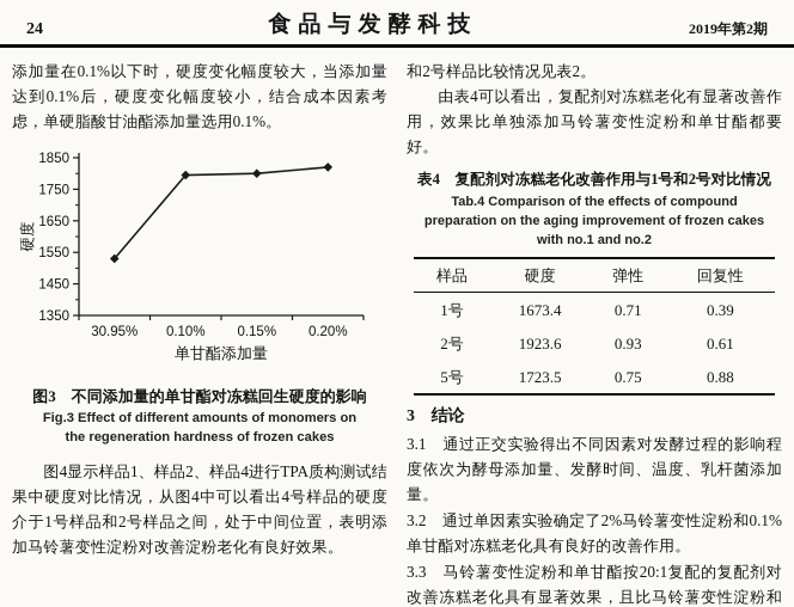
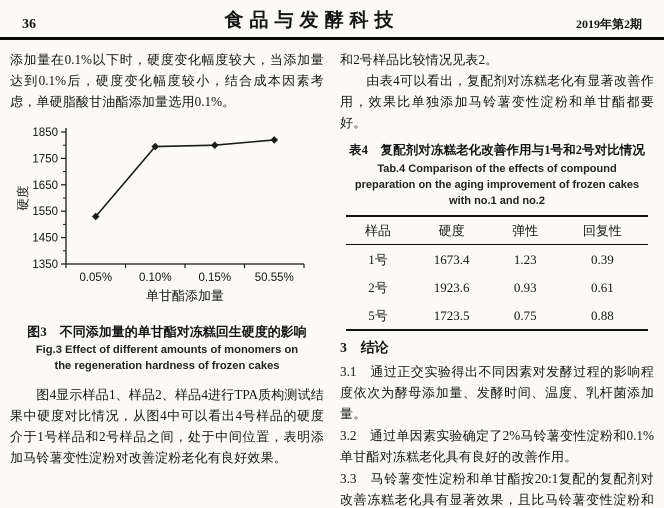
- 24
+ 36
  食品与发酵科技
  2019年第2期
  添加量在0.1%以下时，硬度变化幅度较大，当添加量达到0.1%后，硬度变化幅度较小，结合成本因素考虑，单硬脂酸甘油酯添加量选用0.1%。
  1350
  1450
  1550
  1650
  1750
  1850
- 30.95%
+ 0.05%
  0.10%
  0.15%
- 0.20%
+ 50.55%
  单甘酯添加量
  图3 不同添加量的单甘酯对冻糕回生硬度的影响
  Fig.3 Effect of different amounts of monomers on the regeneration hardness of frozen cakes
  图4显示样品1、样品2、样品4进行TPA质构测试结果中硬度对比情况，从图4中可以看出4号样品的硬度介于1号样品和2号样品之间，处于中间位置，表明添加马铃薯变性淀粉对改善淀粉老化有良好效果。
  和2号样品比较情况见表2。
  由表4可以看出，复配剂对冻糕老化有显著改善作用，效果比单独添加马铃薯变性淀粉和单甘酯都要好。
  表4 复配剂对冻糕老化改善作用与1号和2号对比情况
  Tab.4 Comparison of the effects of compound preparation on the aging improvement of frozen cakes with no.1 and no.2
  样品	硬度	弹性	回复性
- 1号	1673.4	0.71	0.39
+ 1号	1673.4	1.23	0.39
  2号	1923.6	0.93	0.61
  5号	1723.5	0.75	0.88
  3 结论
  3.1 通过正交实验得出不同因素对发酵过程的影响程度依次为酵母添加量、发酵时间、温度、乳杆菌添加量。
  3.2 通过单因素实验确定了2%马铃薯变性淀粉和0.1%单甘酯对冻糕老化具有良好的改善作用。
  3.3 马铃薯变性淀粉和单甘酯按20:1复配的复配剂对改善冻糕老化具有显著效果，且比马铃薯变性淀粉和
